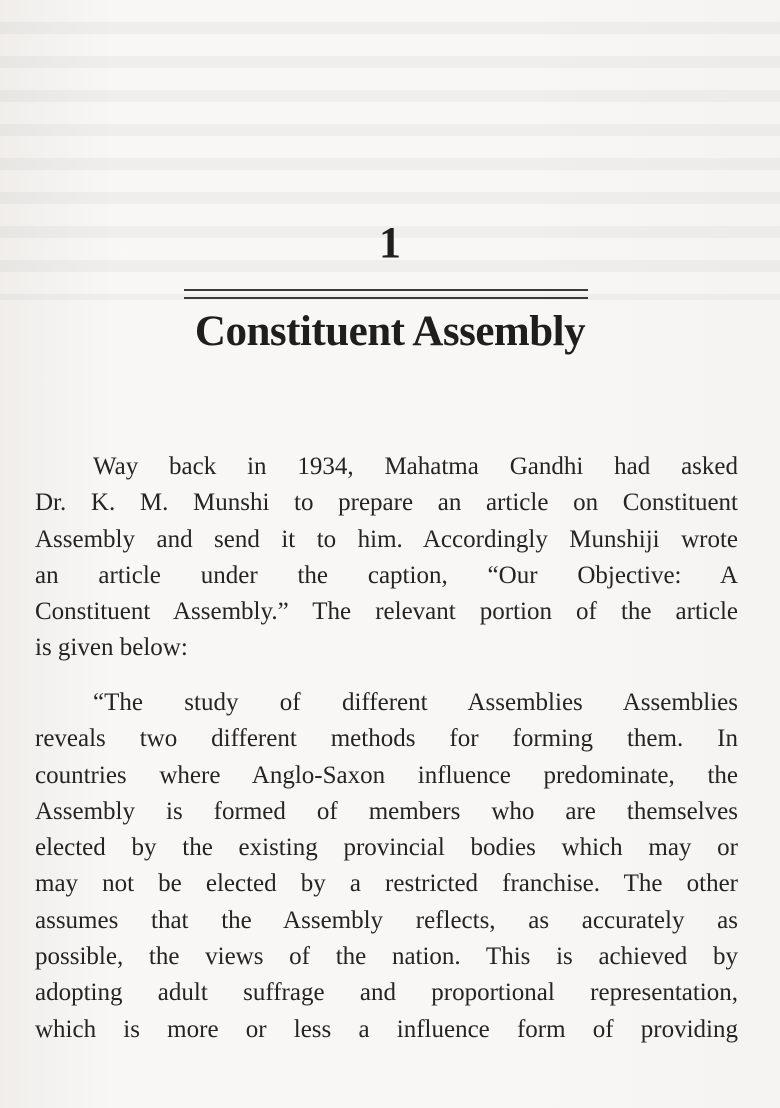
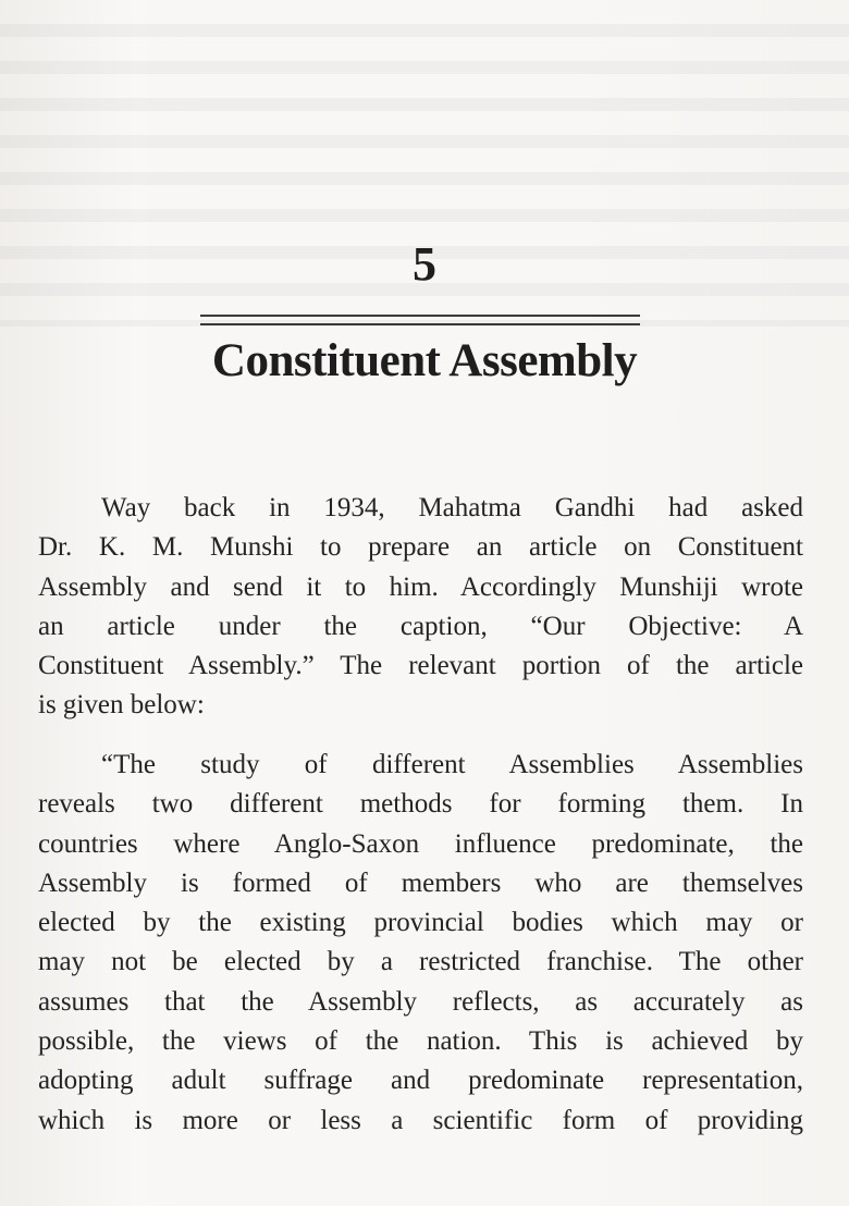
- 1
+ 5
  Constituent Assembly
  Way back in 1934, Mahatma Gandhi had asked
  Dr. K. M. Munshi to prepare an article on Constituent
  Assembly and send it to him. Accordingly Munshiji wrote
  an article under the caption, “Our Objective: A
  Constituent Assembly.” The relevant portion of the article
  is given below:
  “The study of different Assemblies Assemblies
  reveals two different methods for forming them. In
  countries where Anglo-Saxon influence predominate, the
  Assembly is formed of members who are themselves
  elected by the existing provincial bodies which may or
  may not be elected by a restricted franchise. The other
  assumes that the Assembly reflects, as accurately as
  possible, the views of the nation. This is achieved by
- adopting adult suffrage and proportional representation,
+ adopting adult suffrage and predominate representation,
- which is more or less a influence form of providing
+ which is more or less a scientific form of providing
